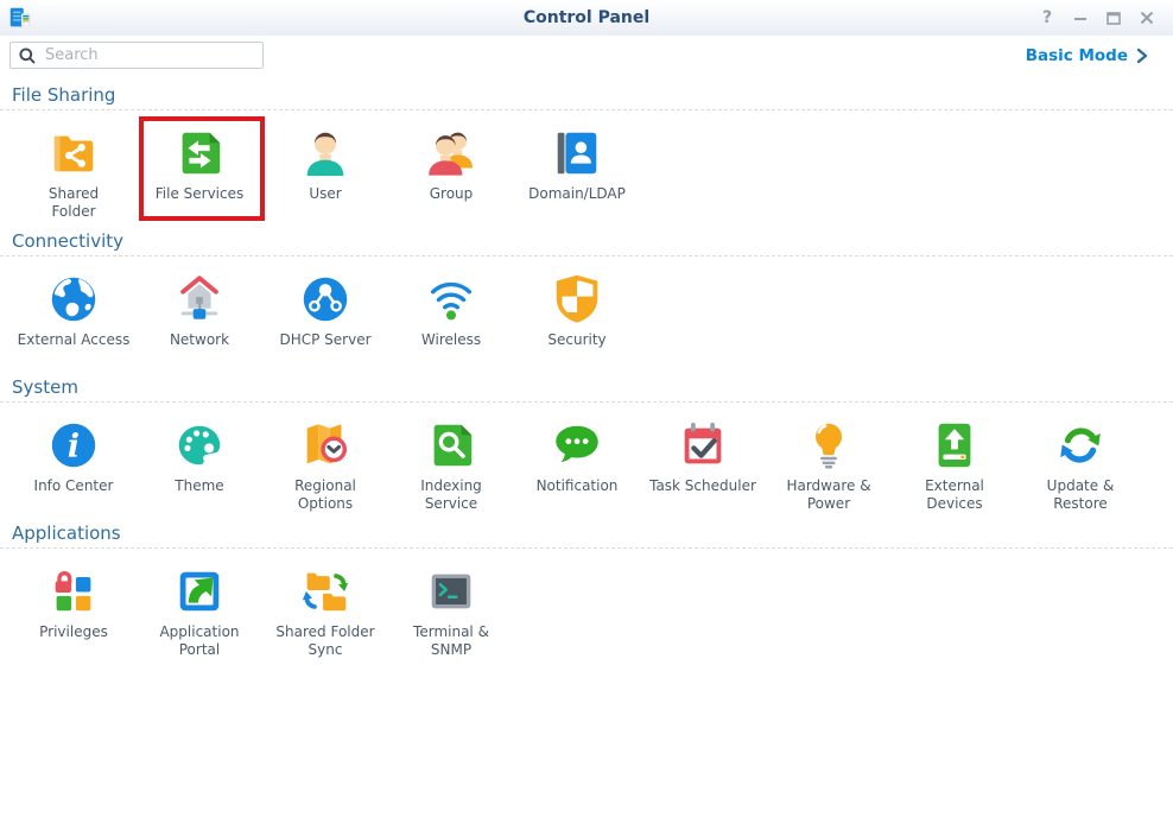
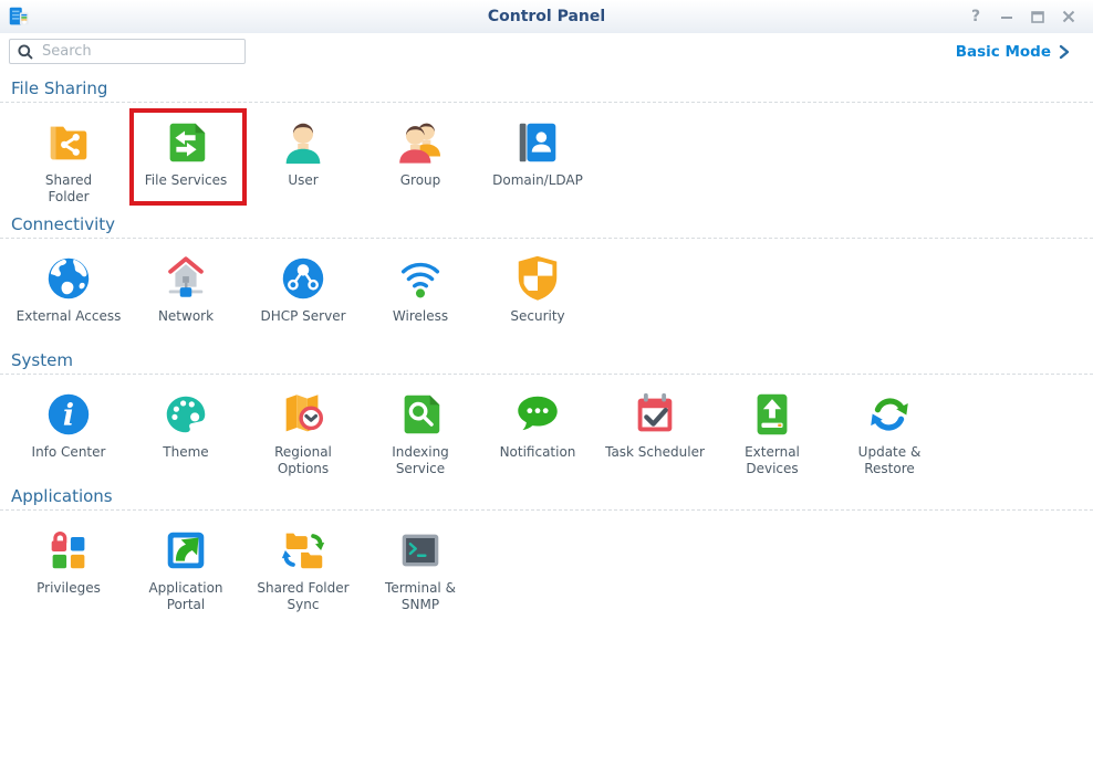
  Control Panel
  ?
  Search
  Basic Mode
  File Sharing
  Shared
  Folder
  File Services
  User
  Group
  Domain/LDAP
  Connectivity
  External Access
  Network
  DHCP Server
  Wireless
  Security
  System
  i
  Info Center
  Theme
  Regional
  Options
  Indexing
  Service
  Notification
  Task Scheduler
- Hardware &
- Power
  External
  Devices
  Update &
  Restore
  Applications
  Privileges
  Application
  Portal
  Shared Folder
  Sync
  Terminal &
  SNMP
